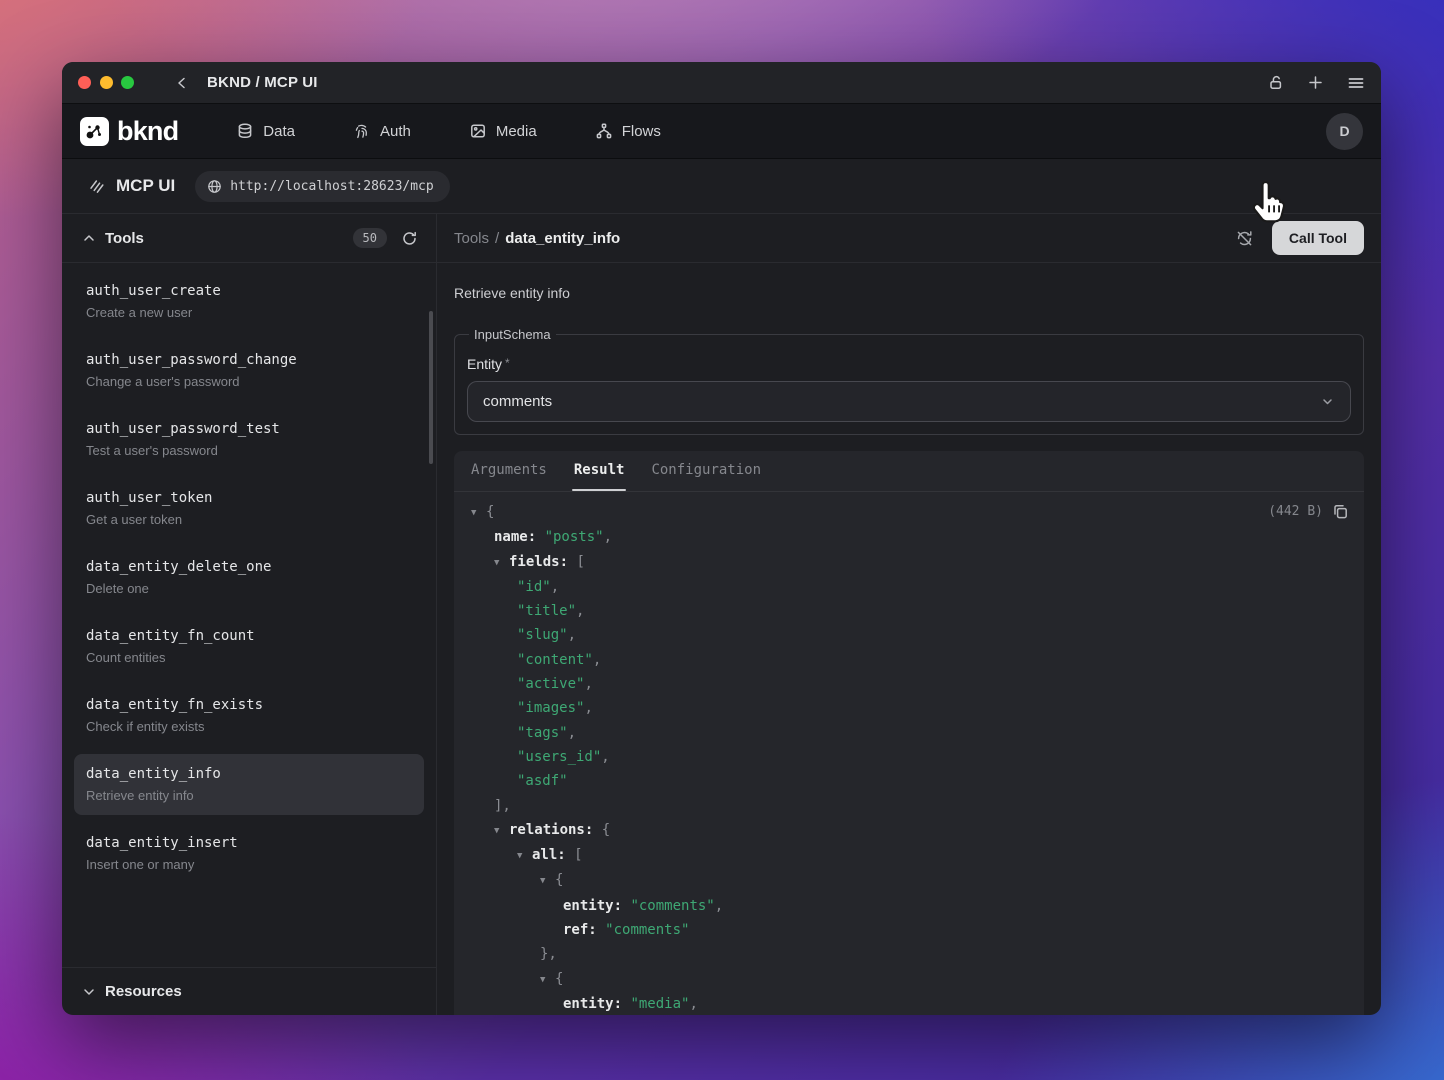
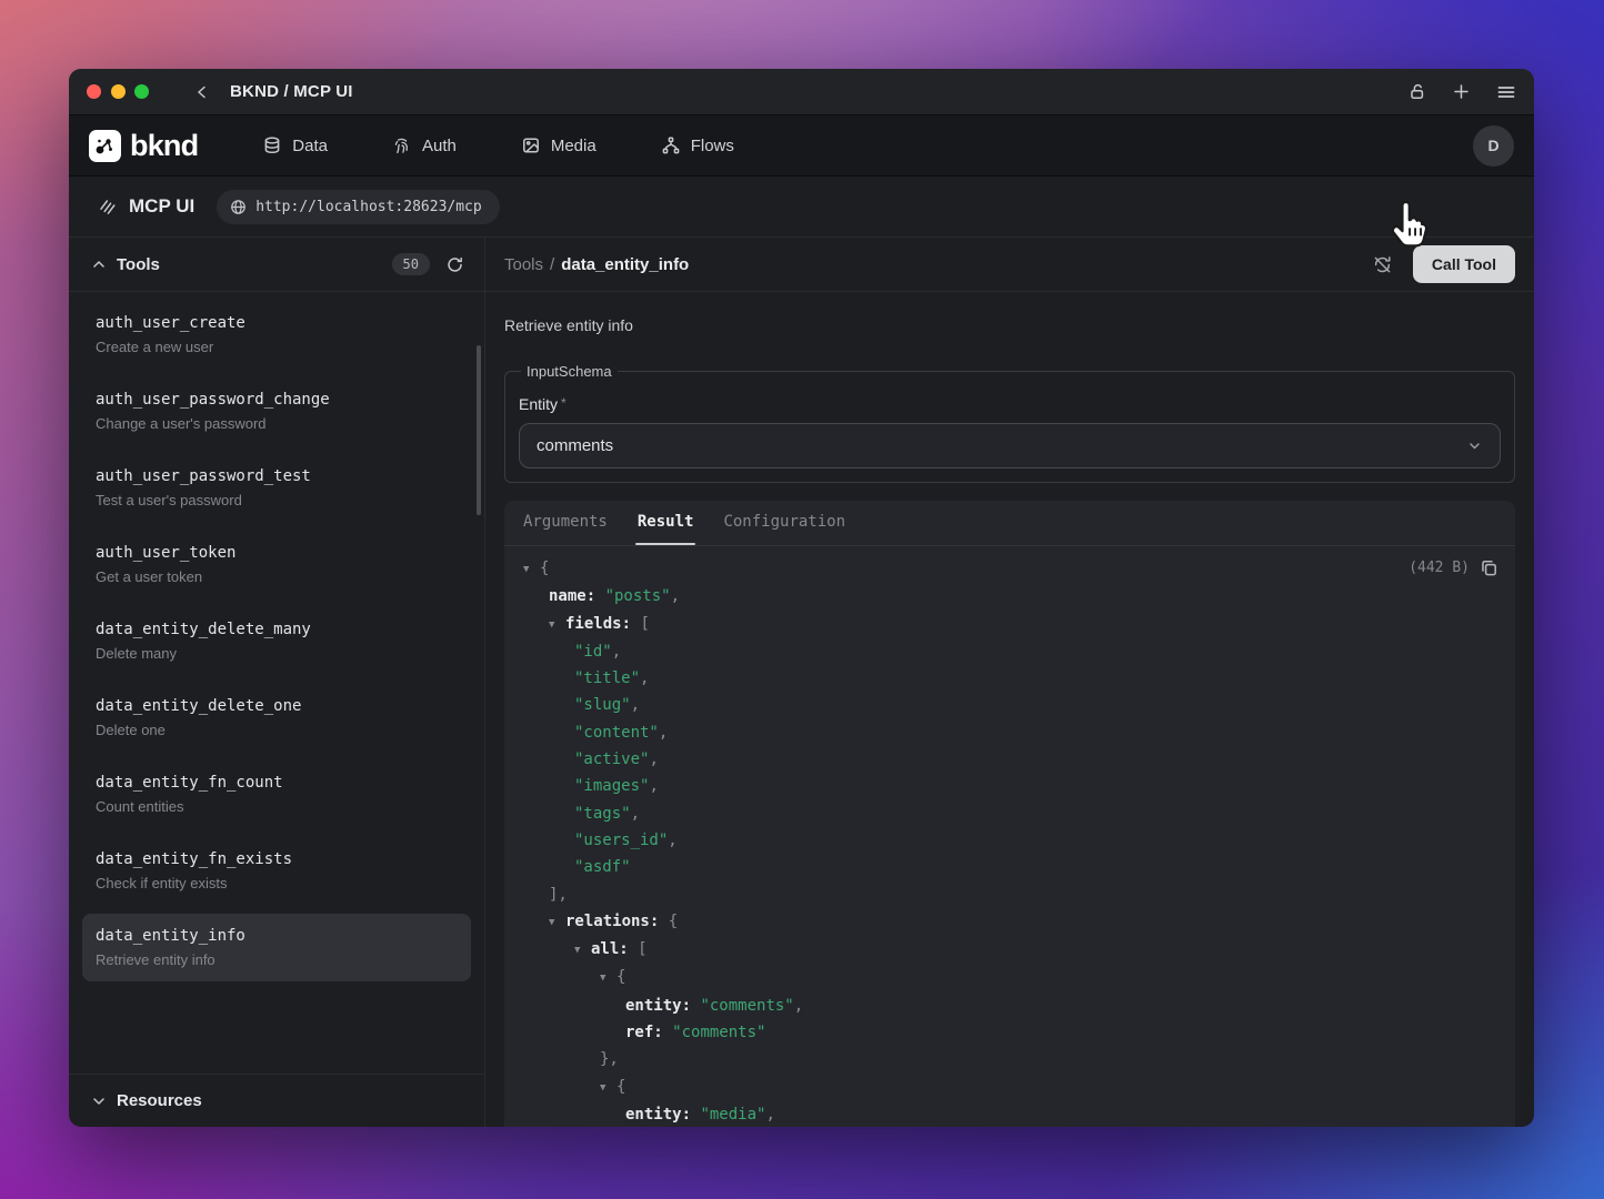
  BKND / MCP UI
  bknd
  Data
  Auth
  Media
  Flows
  D
  MCP UI
  http://localhost:28623/mcp
  Tools
  50
  auth_user_create
  Create a new user
  auth_user_password_change
  Change a user's password
  auth_user_password_test
  Test a user's password
  auth_user_token
  Get a user token
+ data_entity_delete_many
+ Delete many
  data_entity_delete_one
  Delete one
  data_entity_fn_count
  Count entities
  data_entity_fn_exists
  Check if entity exists
  data_entity_info
  Retrieve entity info
- data_entity_insert
- Insert one or many
  Resources
  Tools
  /
  data_entity_info
  Call Tool
  Retrieve entity info
  InputSchema
  Entity *
  comments
  Arguments
  Result
  Configuration
  (442 B)
  ▼ {
  name: "posts",
  ▼ fields: [
  "id",
  "title",
  "slug",
  "content",
  "active",
  "images",
  "tags",
  "users_id",
  "asdf"
  ],
  ▼ relations: {
  ▼ all: [
  ▼ {
  entity: "comments",
  ref: "comments"
  },
  ▼ {
  entity: "media",
